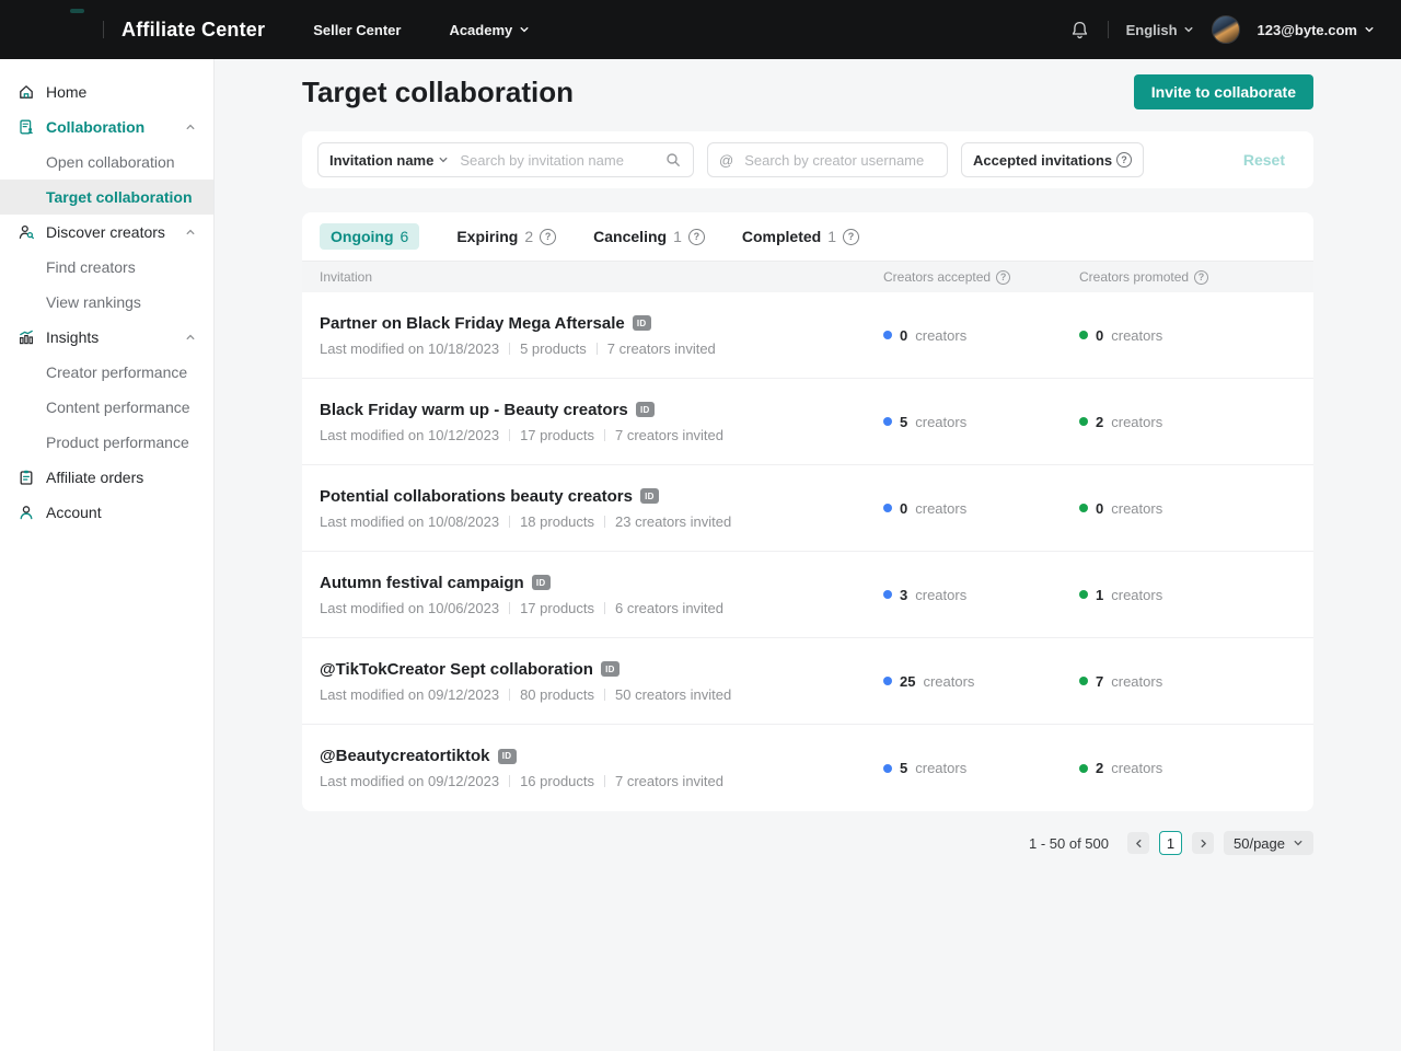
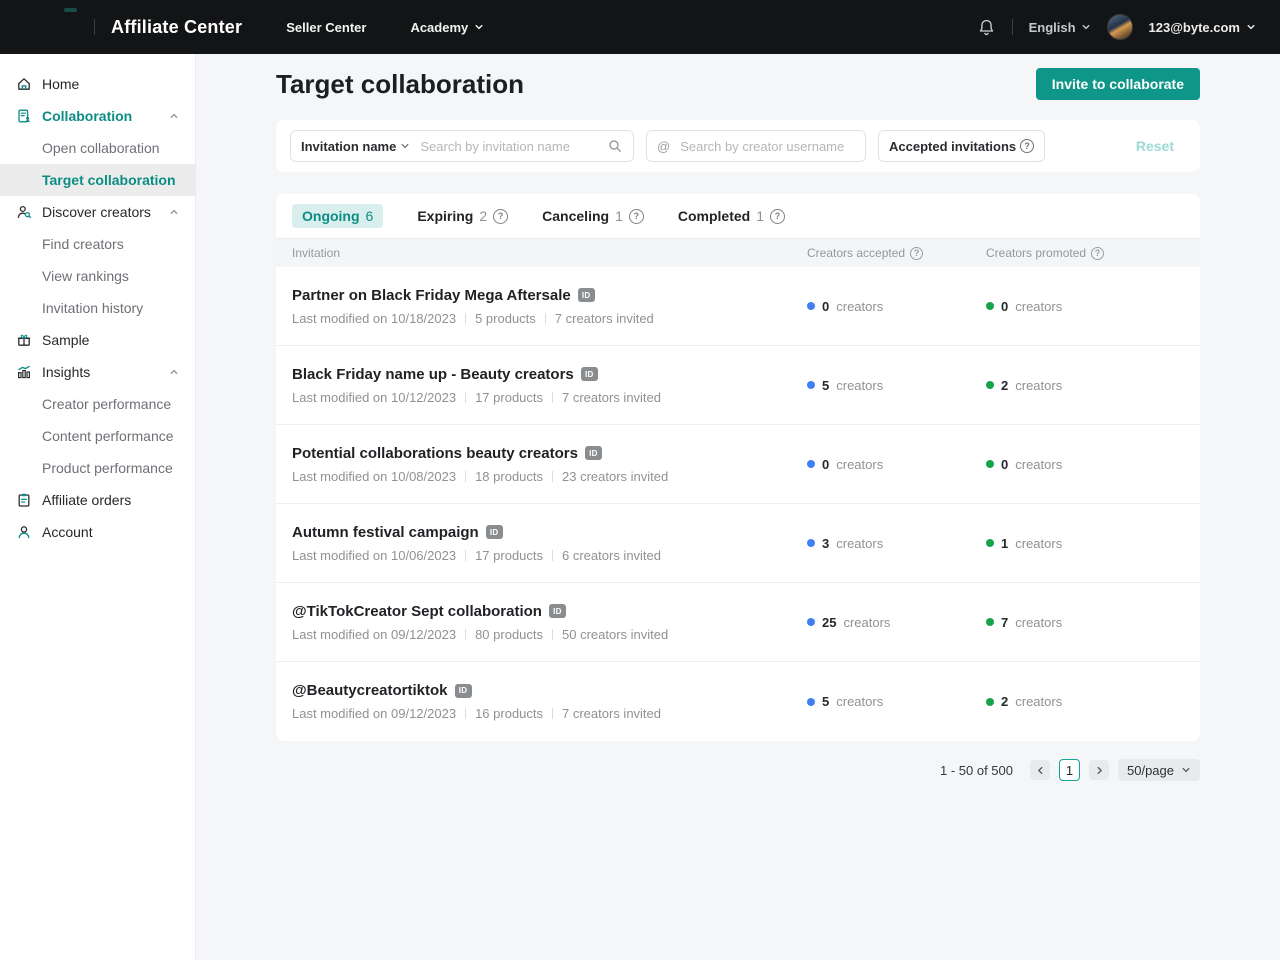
  Affiliate Center
  Seller Center
  Academy
  English
  123@byte.com
  Home
  Collaboration
  Open collaboration
  Target collaboration
  Discover creators
  Find creators
  View rankings
+ Invitation history
+ Sample
  Insights
  Creator performance
  Content performance
  Product performance
  Affiliate orders
  Account
  Target collaboration
  Invite to collaborate
  Invitation name
  Search by invitation name
  @
  Search by creator username
  Accepted invitations
  ?
  Reset
  Ongoing
  6
  Expiring
  2
  ?
  Canceling
  1
  ?
  Completed
  1
  ?
  Invitation
  Creators accepted
  ?
  Creators promoted
  ?
  Partner on Black Friday Mega Aftersale
  ID
  Last modified on 10/18/2023
  5 products
  7 creators invited
  0
  creators
  0
  creators
- Black Friday warm up - Beauty creators
+ Black Friday name up - Beauty creators
  ID
  Last modified on 10/12/2023
  17 products
  7 creators invited
  5
  creators
  2
  creators
  Potential collaborations beauty creators
  ID
  Last modified on 10/08/2023
  18 products
  23 creators invited
  0
  creators
  0
  creators
  Autumn festival campaign
  ID
  Last modified on 10/06/2023
  17 products
  6 creators invited
  3
  creators
  1
  creators
  @TikTokCreator Sept collaboration
  ID
  Last modified on 09/12/2023
  80 products
  50 creators invited
  25
  creators
  7
  creators
  @Beautycreatortiktok
  ID
  Last modified on 09/12/2023
  16 products
  7 creators invited
  5
  creators
  2
  creators
  1 - 50 of 500
  1
  50/page
